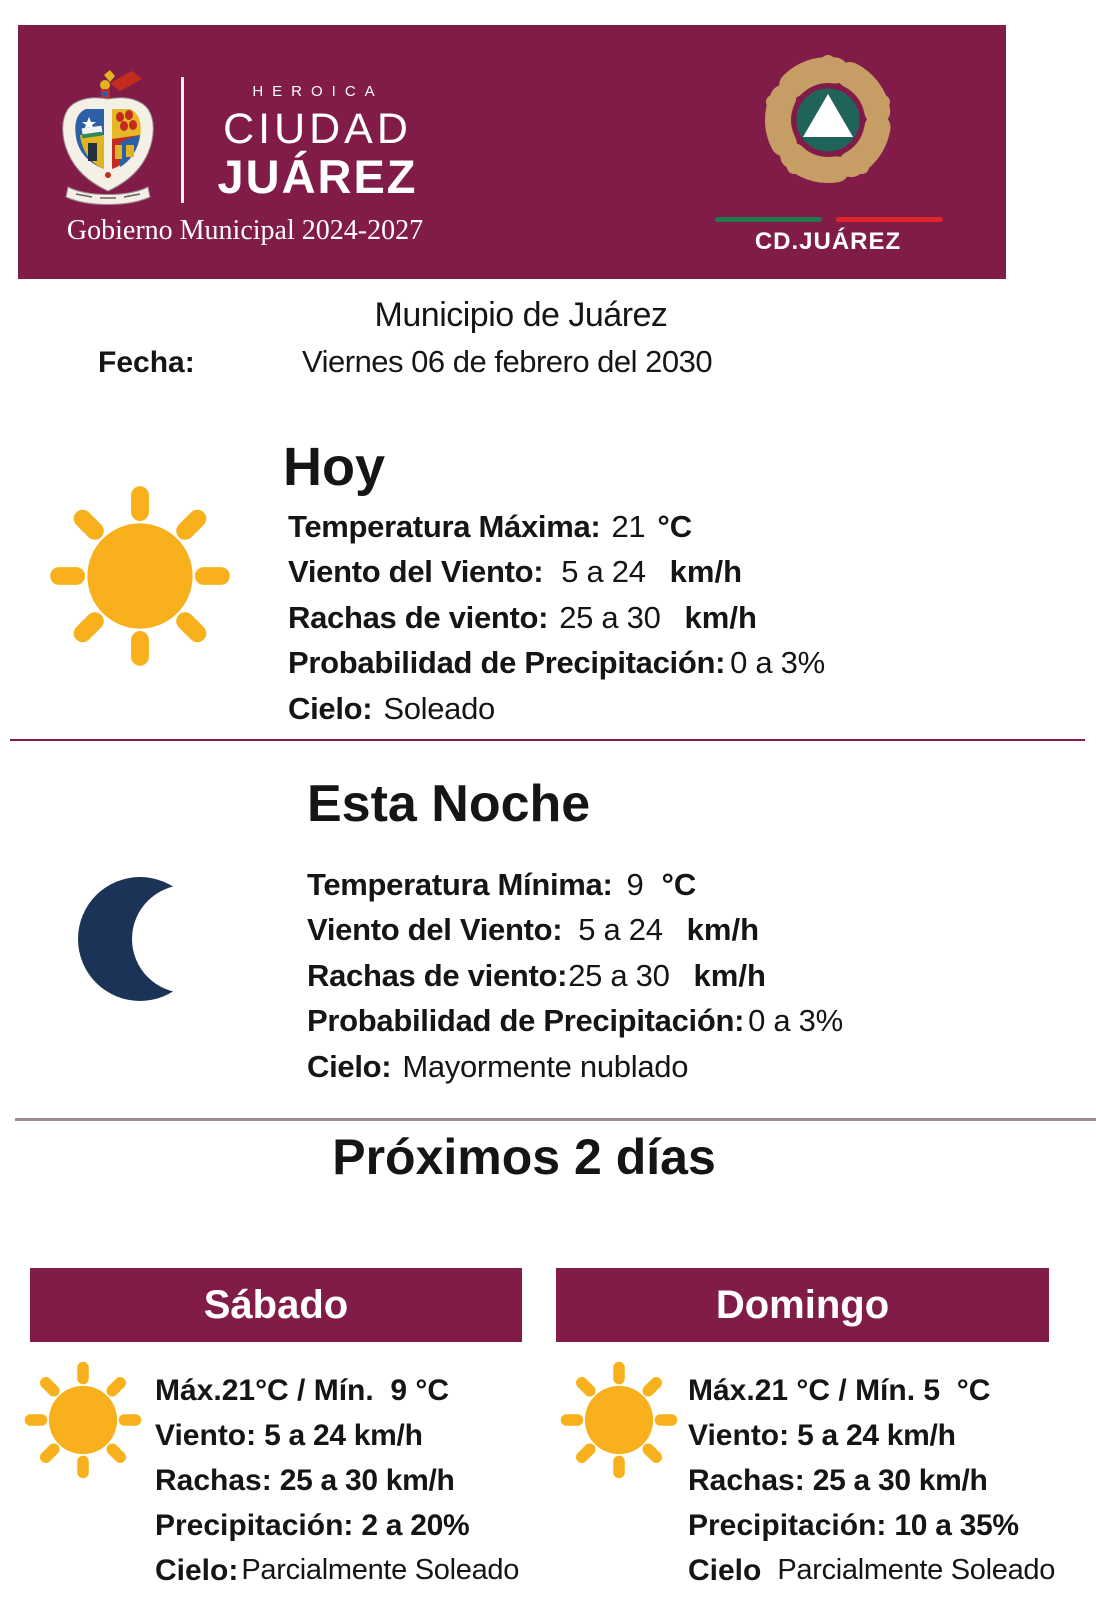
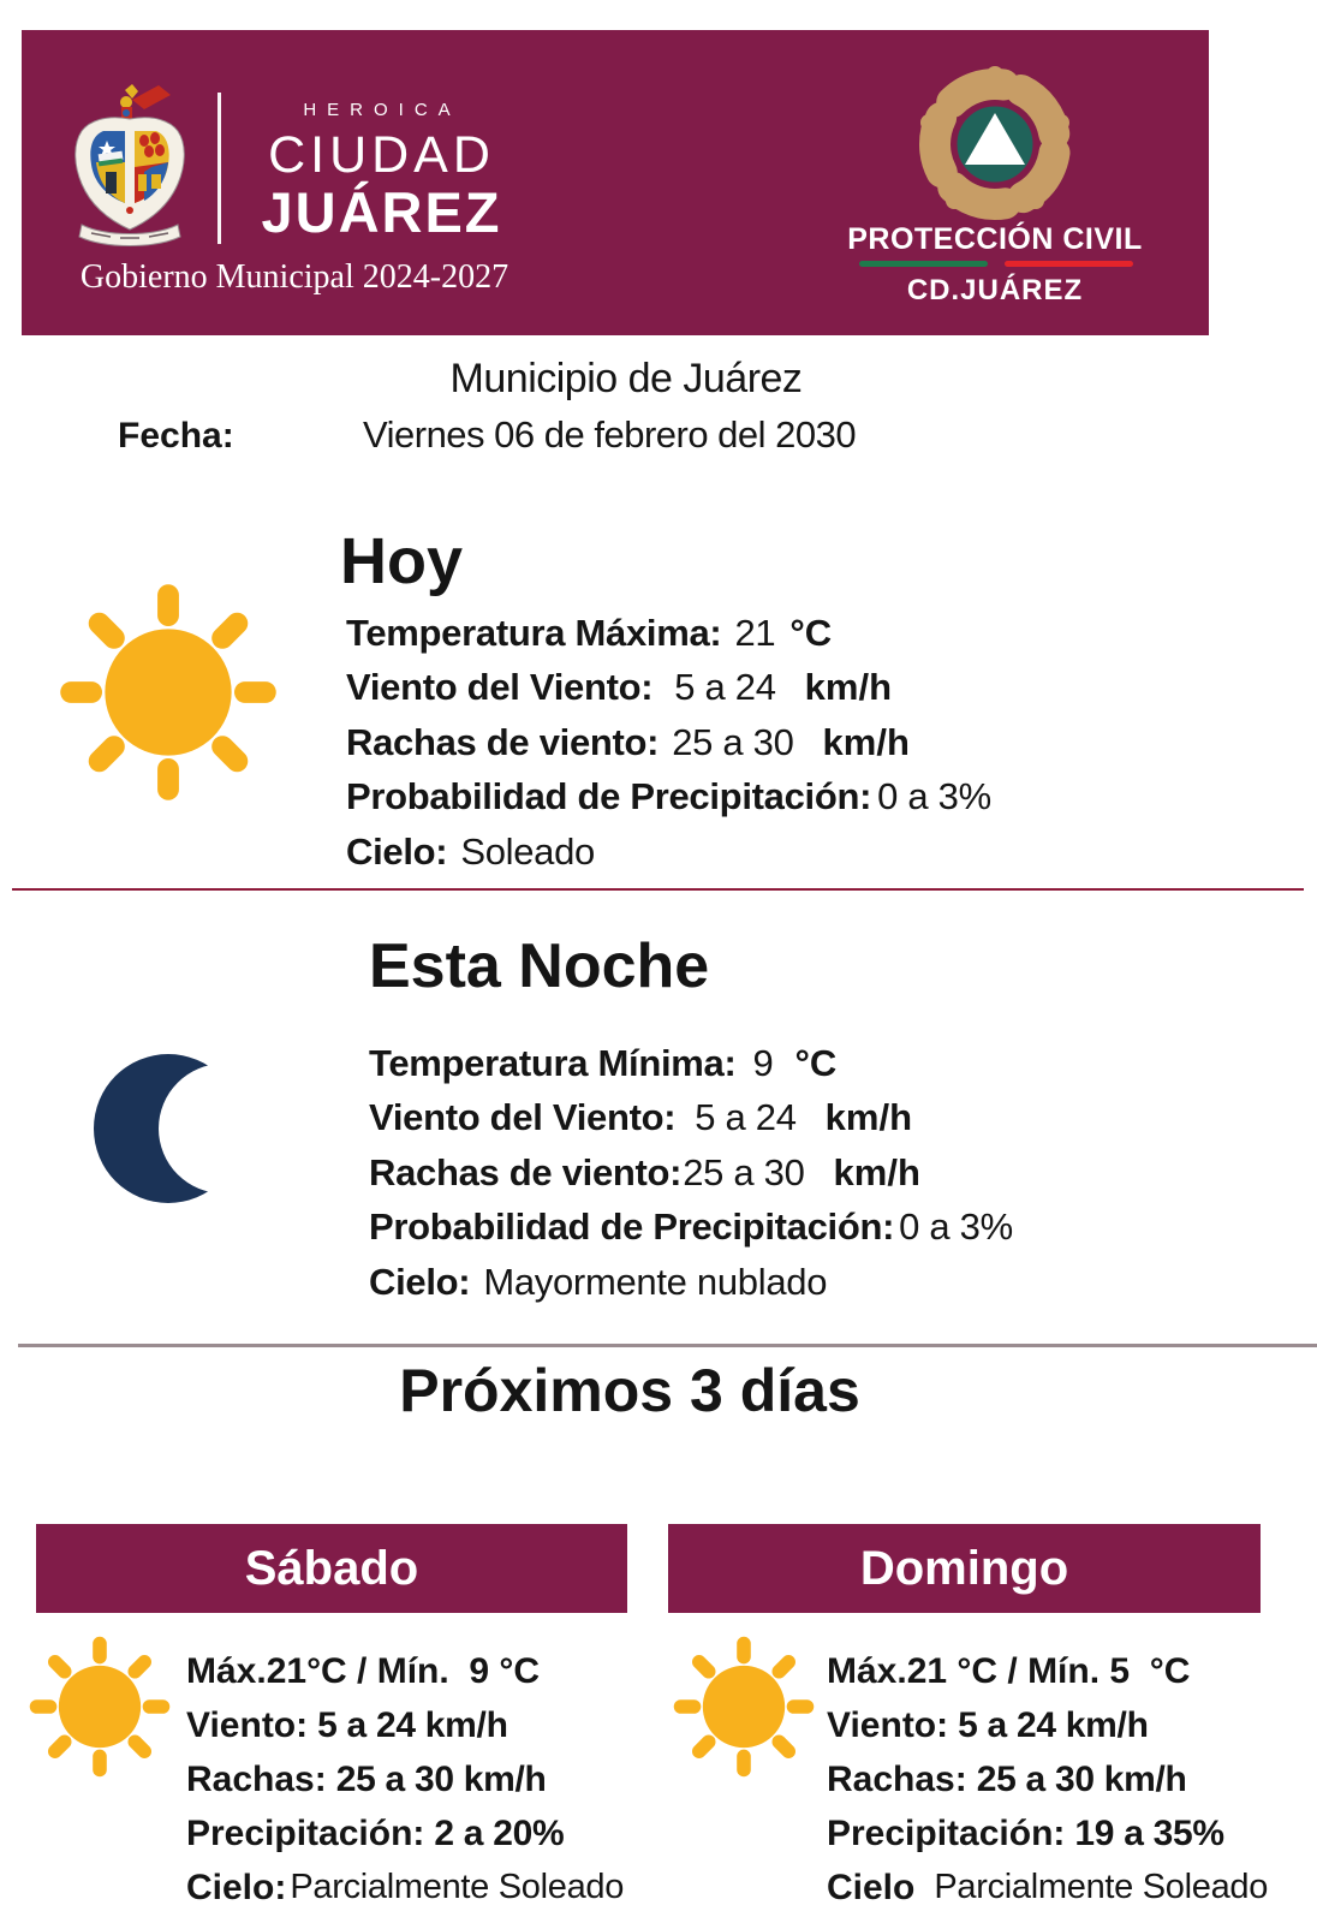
  HEROICA
  CIUDAD
  JUÁREZ
  Gobierno Municipal 2024-2027
+ PROTECCIÓN CIVIL
  CD.JUÁREZ
  Municipio de Juárez
  Fecha:
  Viernes 06 de febrero del 2030
  Hoy
  Temperatura Máxima:
  21
  °C
  Viento del Viento:
  5 a 24
  km/h
  Rachas de viento:
  25 a 30
  km/h
  Probabilidad de Precipitación:
  0 a 3%
  Cielo:
  Soleado
  Esta Noche
  Temperatura Mínima:
  9
  °C
  Viento del Viento:
  5 a 24
  km/h
  Rachas de viento:
  25 a 30
  km/h
  Probabilidad de Precipitación:
  0 a 3%
  Cielo:
  Mayormente nublado
- Próximos 2 días
+ Próximos 3 días
  Sábado
  Máx.21°C / Mín. 9 °C
  Viento:
  5 a 24 km/h
  Rachas:
  25 a 30 km/h
  Precipitación:
  2 a 20%
  Cielo:
  Parcialmente Soleado
  Domingo
  Máx.21 °C / Mín. 5 °C
  Viento:
  5 a 24 km/h
  Rachas:
  25 a 30 km/h
  Precipitación:
- 10 a 35%
+ 19 a 35%
  Cielo
  Parcialmente Soleado
